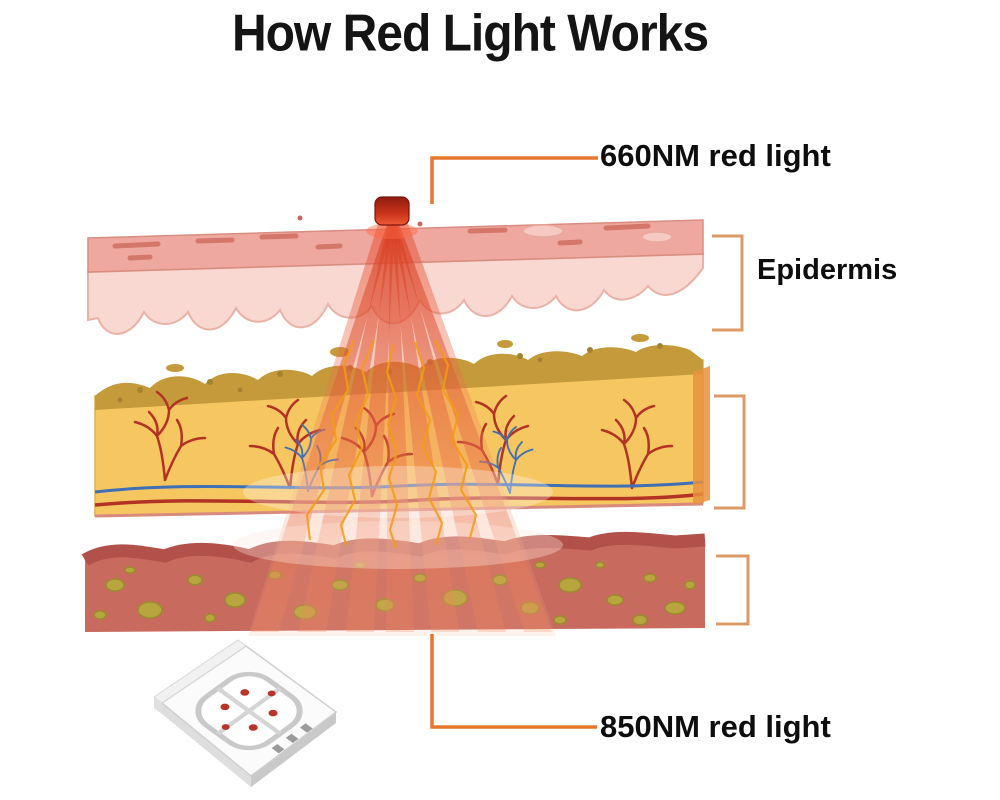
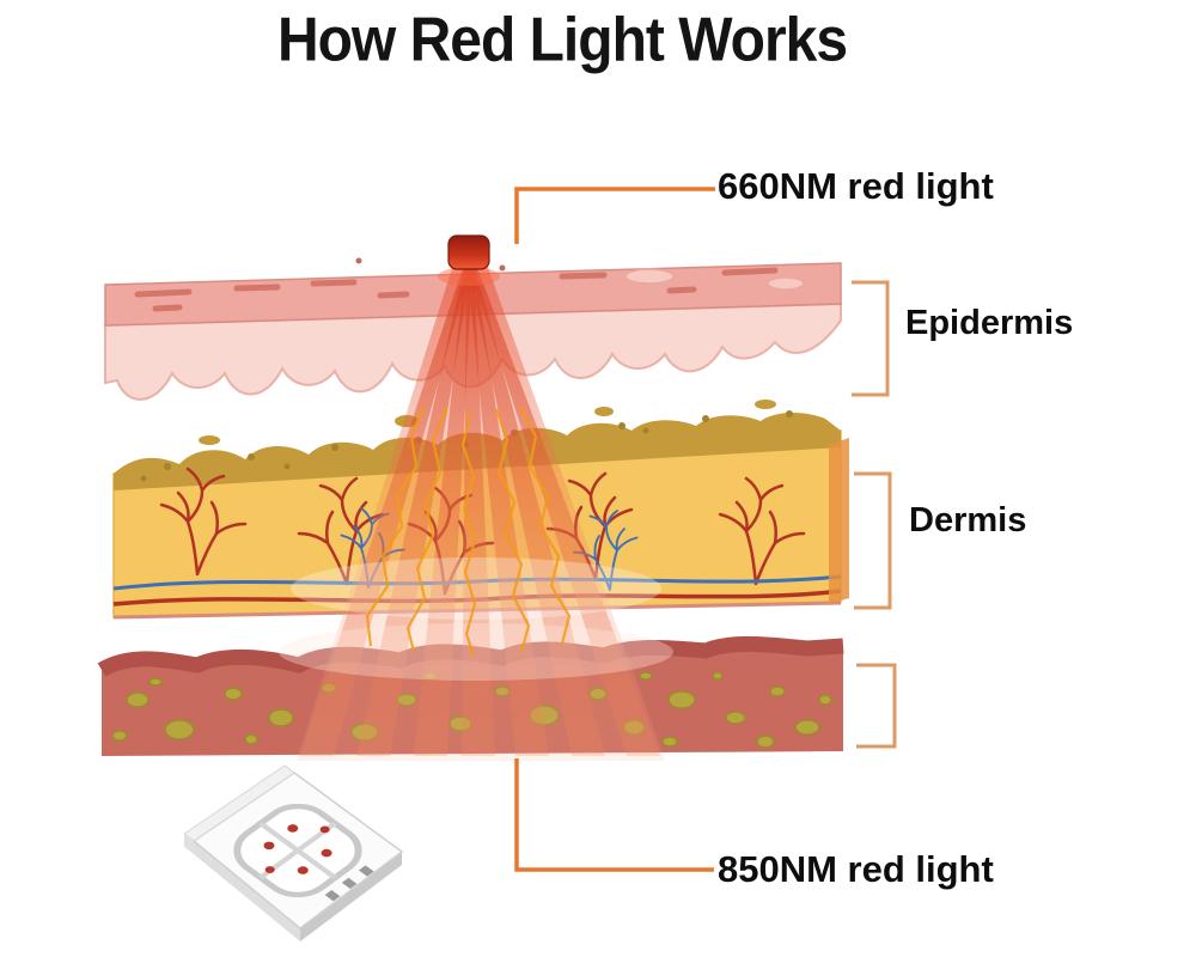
  How Red Light Works
  660NM red light
  Epidermis
+ Dermis
  850NM red light
